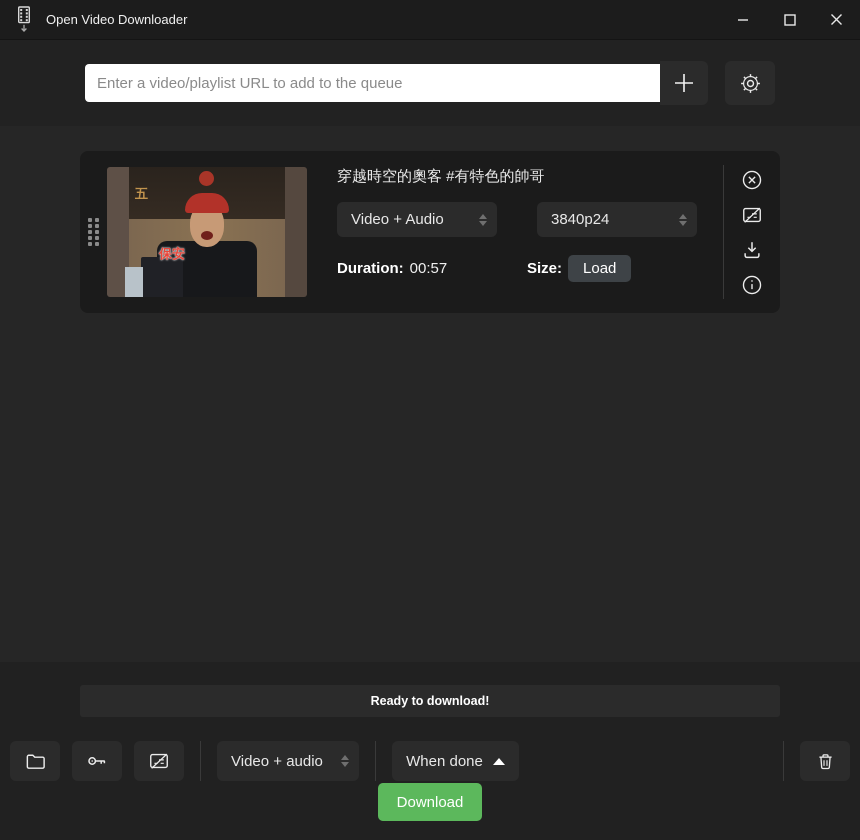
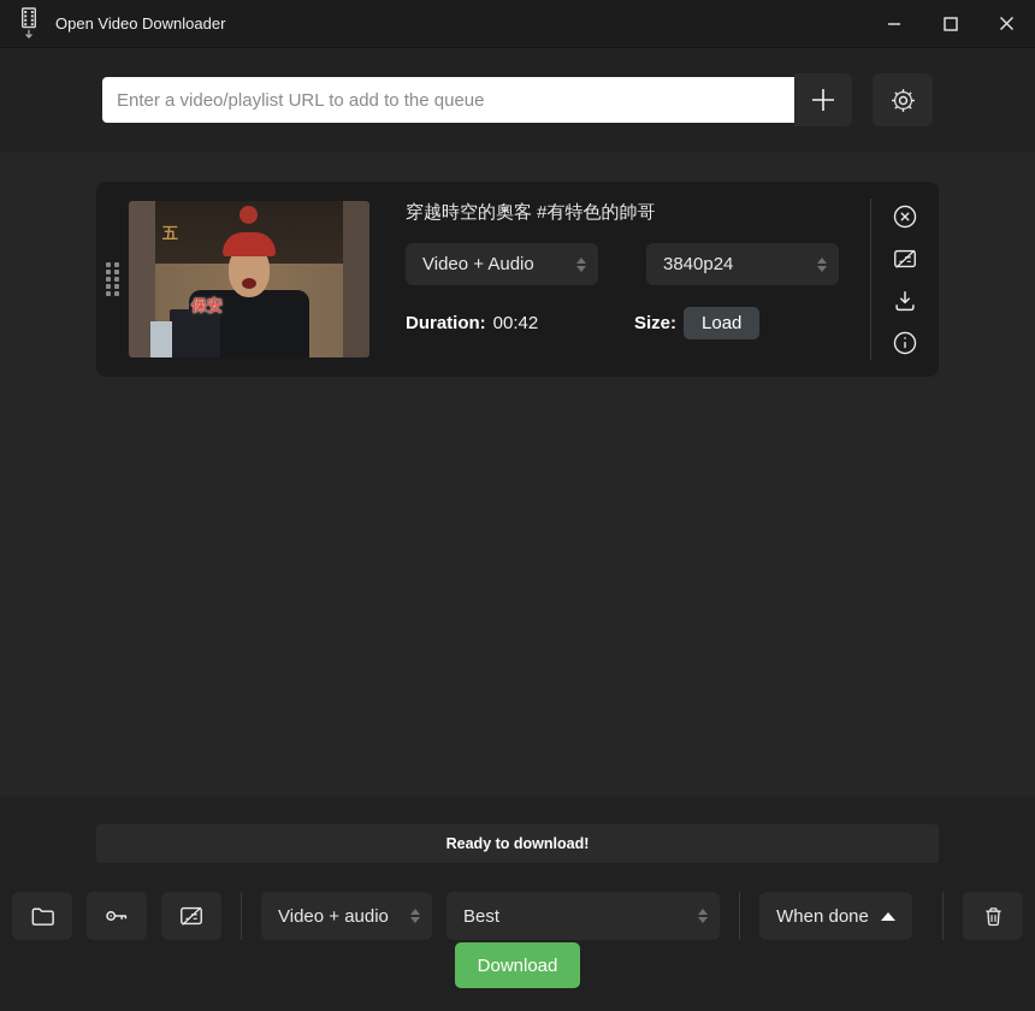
  Open Video Downloader
  Enter a video/playlist URL to add to the queue
  五
  保安
  穿越時空的奧客 #有特色的帥哥
  Video + Audio
  3840p24
  Duration:
- 00:57
+ 00:42
  Size:
  Load
  Ready to download!
  Video + audio
+ Best
  When done
  Download
